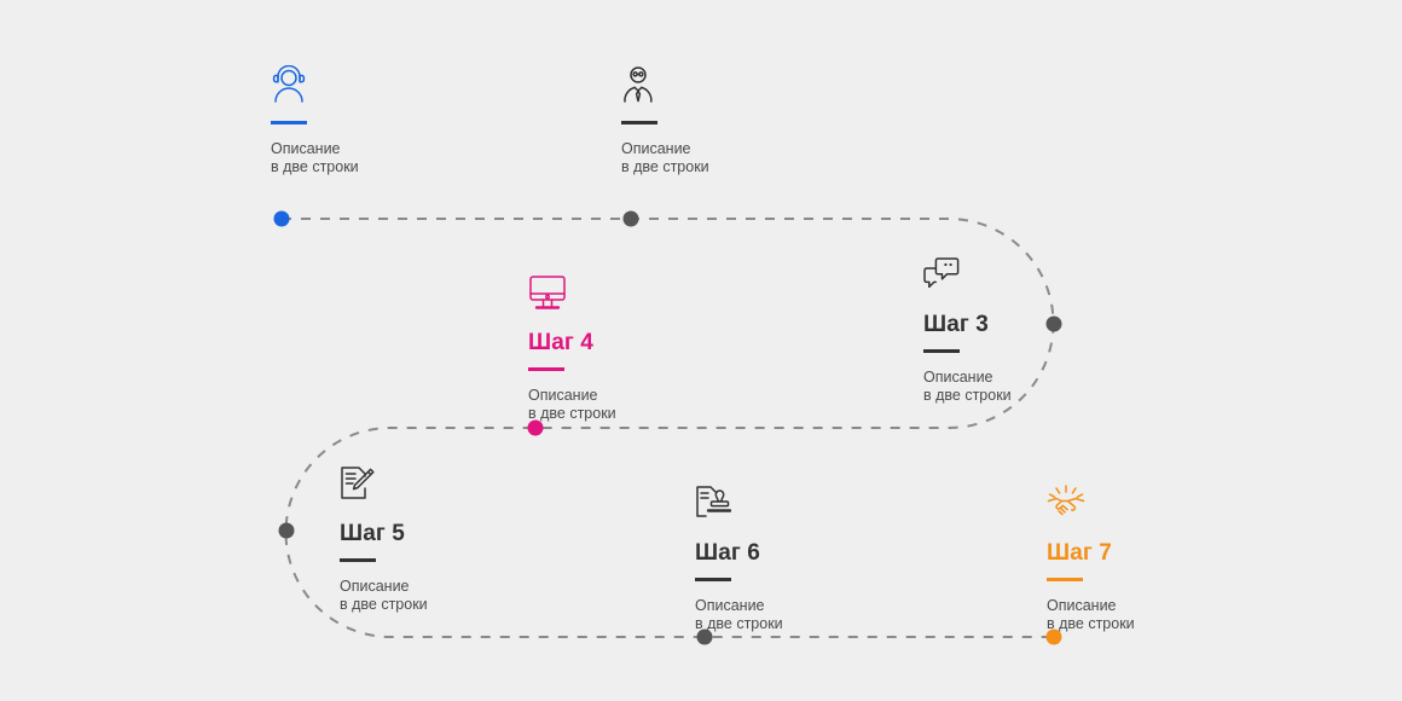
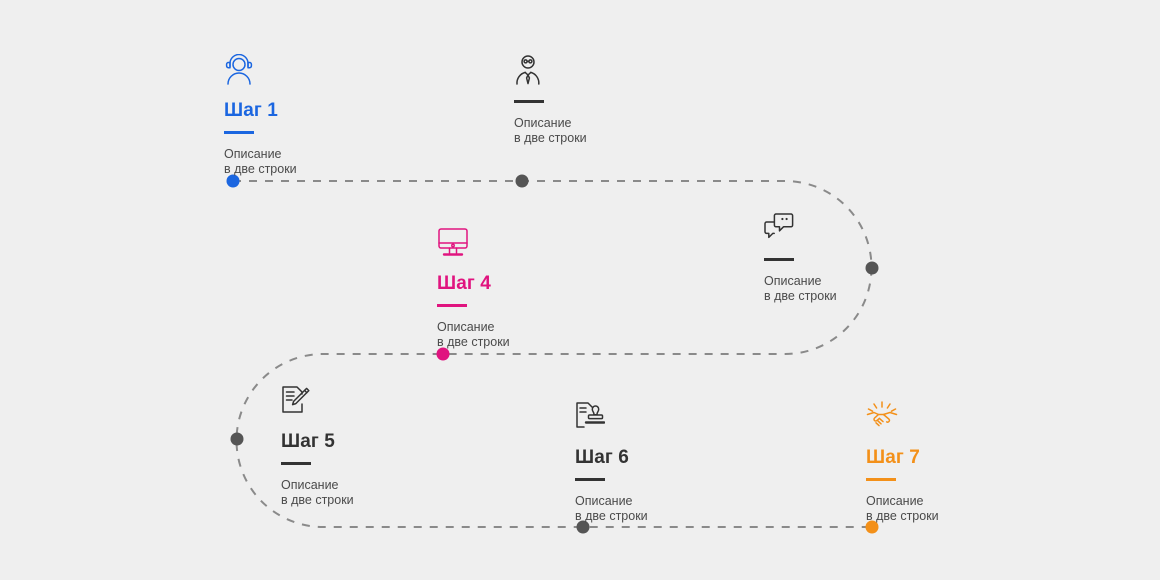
+ Шаг 1
  Описание
  в две строки
  Описание
  в две строки
- Шаг 3
  Описание
  в две строки
  Шаг 4
  Описание
  в две строки
  Шаг 5
  Описание
  в две строки
  Шаг 6
  Описание
  в две строки
  Шаг 7
  Описание
  в две строки
